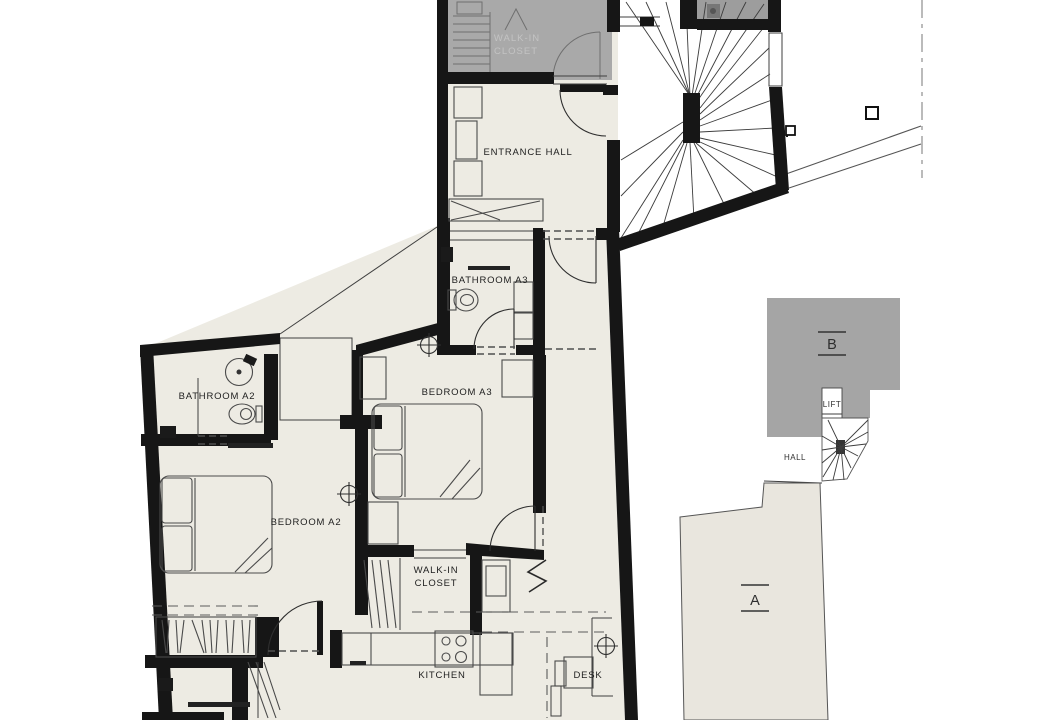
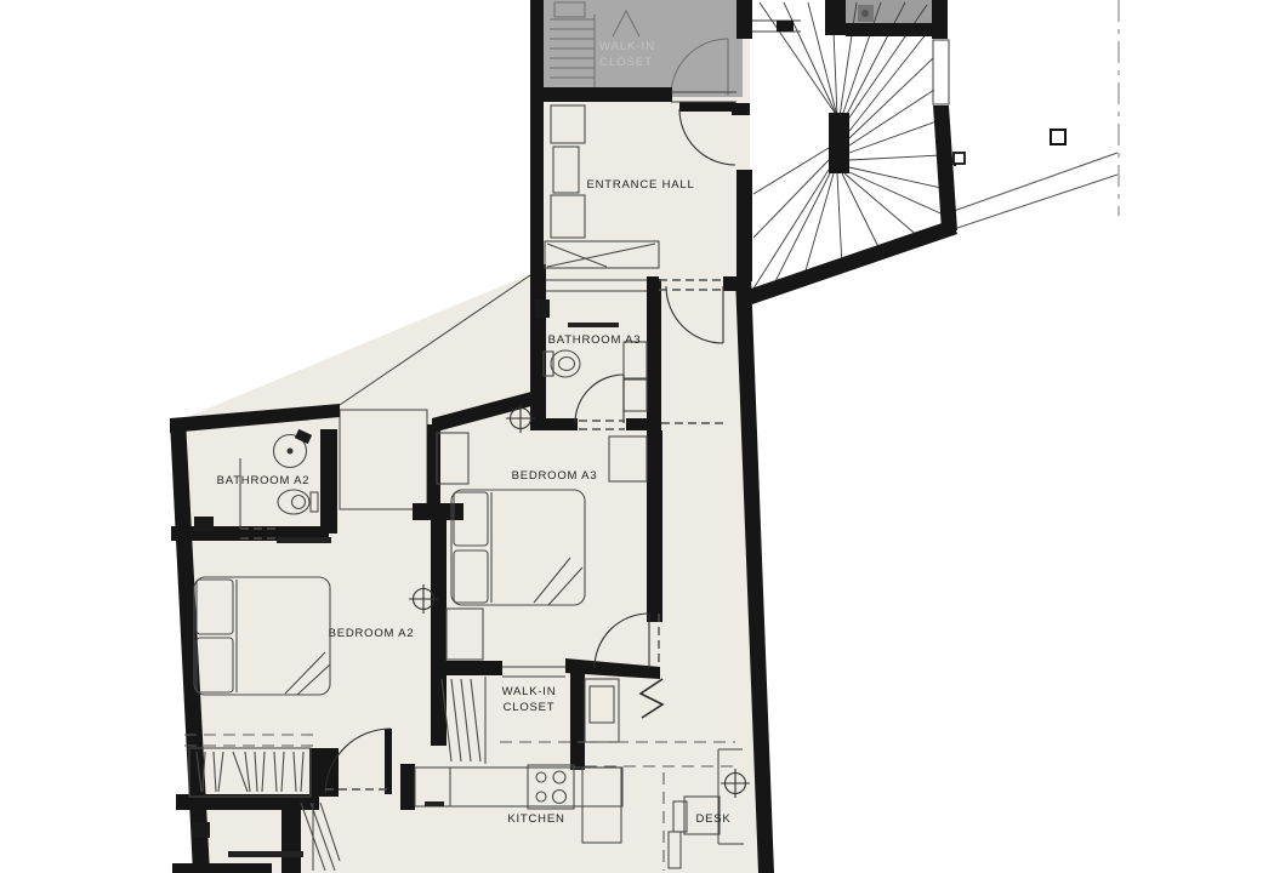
  WALK-IN
  CLOSET
- B
- LIFT
- HALL
- A
  ENTRANCE HALL
  BATHROOM A3
  BATHROOM A2
  BEDROOM A3
  BEDROOM A2
  WALK-IN
  CLOSET
  KITCHEN
  DESK
